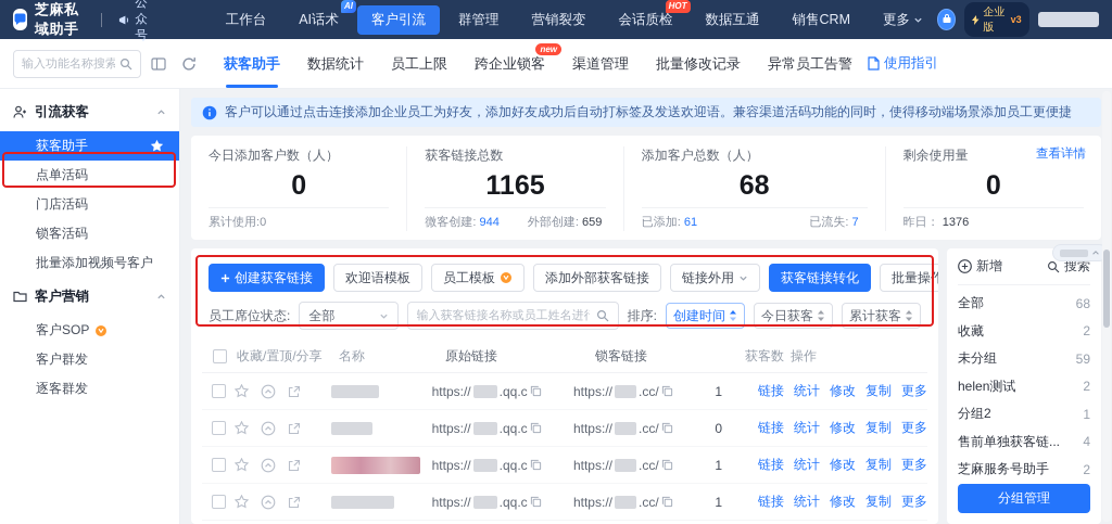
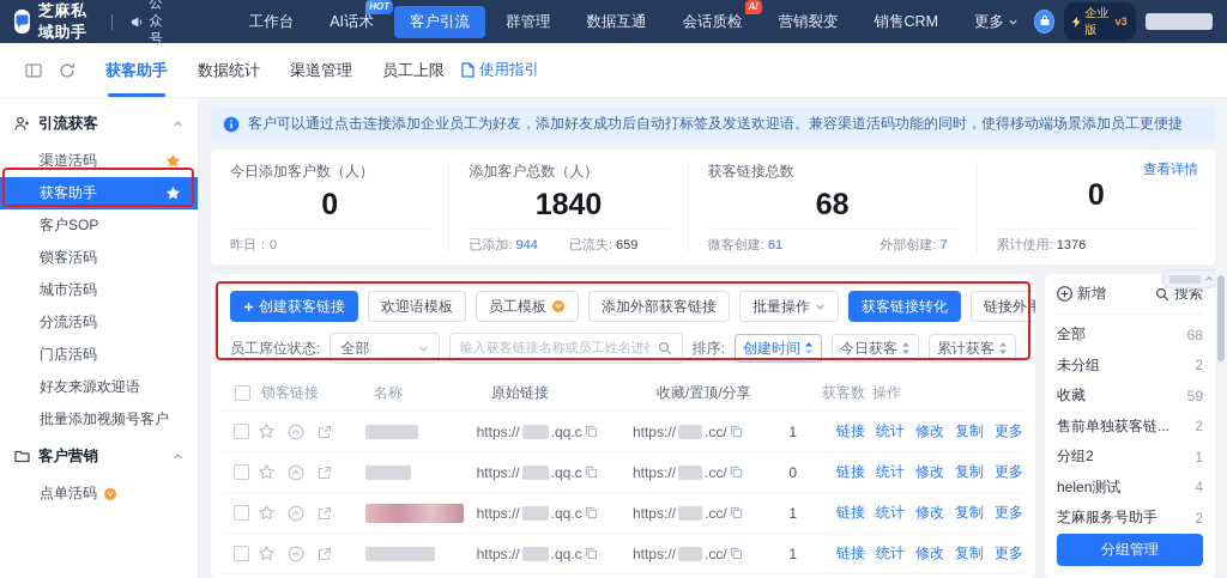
  芝麻私域助手
  公众号
  工作台
  AI话术
- AI
+ HOT
  客户引流
  群管理
- 营销裂变
+ 数据互通
  会话质检
- HOT
+ AI
- 数据互通
+ 营销裂变
  销售CRM
  更多
  企业版
  v3
- 输入功能名称搜索
  获客助手
  数据统计
- 员工上限
+ 渠道管理
- 跨企业锁客
- new
- 渠道管理
+ 员工上限
- 批量修改记录
- 异常员工告警
  使用指引
  引流获客
+ 渠道活码
  获客助手
- 点单活码
+ 客户SOP
- 门店活码
+ 锁客活码
+ 城市活码
+ 分流活码
- 锁客活码
+ 门店活码
+ 好友来源欢迎语
  批量添加视频号客户
  客户营销
- 客户SOP
+ 点单活码
- 客户群发
- 逐客群发
  客户可以通过点击连接添加企业员工为好友，添加好友成功后自动打标签及发送欢迎语。兼容渠道活码功能的同时，使得移动端场景添加员工更便捷
  今日添加客户数（人）
  0
- 累计使用:0
+ 昨日：0
- 获客链接总数
+ 添加客户总数（人）
- 1165
+ 1840
- 微客创建: 944
+ 已添加: 944
- 外部创建: 659
+ 已流失: 659
- 添加客户总数（人）
+ 获客链接总数
  68
- 已添加: 61
+ 微客创建: 61
- 已流失: 7
+ 外部创建: 7
- 剩余使用量
  查看详情
  0
- 昨日： 1376
+ 累计使用: 1376
  创建获客链接
  欢迎语模板
  员工模板
  添加外部获客链接
- 链接外用
+ 批量操作
  获客链接转化
- 批量操作
+ 链接外用
  员工席位状态:
  全部
  输入获客链接名称或员工姓名进
  排序:
  创建时间
  今日获客
  累计获客
- 收藏/置顶/分享
+ 锁客链接
  名称
  原始链接
- 锁客链接
+ 收藏/置顶/分享
  获客数
  操作
  https://
  .qq.c
  https://
  .cc/
  1
  链接
  统计
  修改
  复制
  更多
  https://
  .qq.c
  https://
  .cc/
  0
  链接
  统计
  修改
  复制
  更多
  https://
  .qq.c
  https://
  .cc/
  1
  链接
  统计
  修改
  复制
  更多
  https://
  .qq.c
  https://
  .cc/
  1
  链接
  统计
  修改
  复制
  更多
  新增
  搜索
  全部
  68
- 收藏
+ 未分组
  2
- 未分组
+ 收藏
  59
- helen测试
+ 售前单独获客链...
  2
  分组2
  1
- 售前单独获客链...
+ helen测试
  4
  芝麻服务号助手
  2
  分组管理
